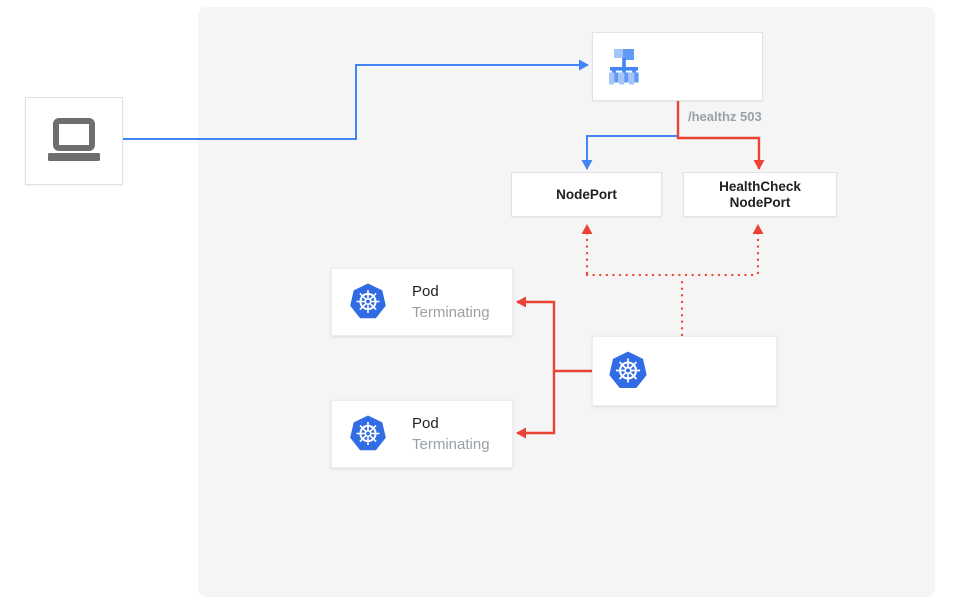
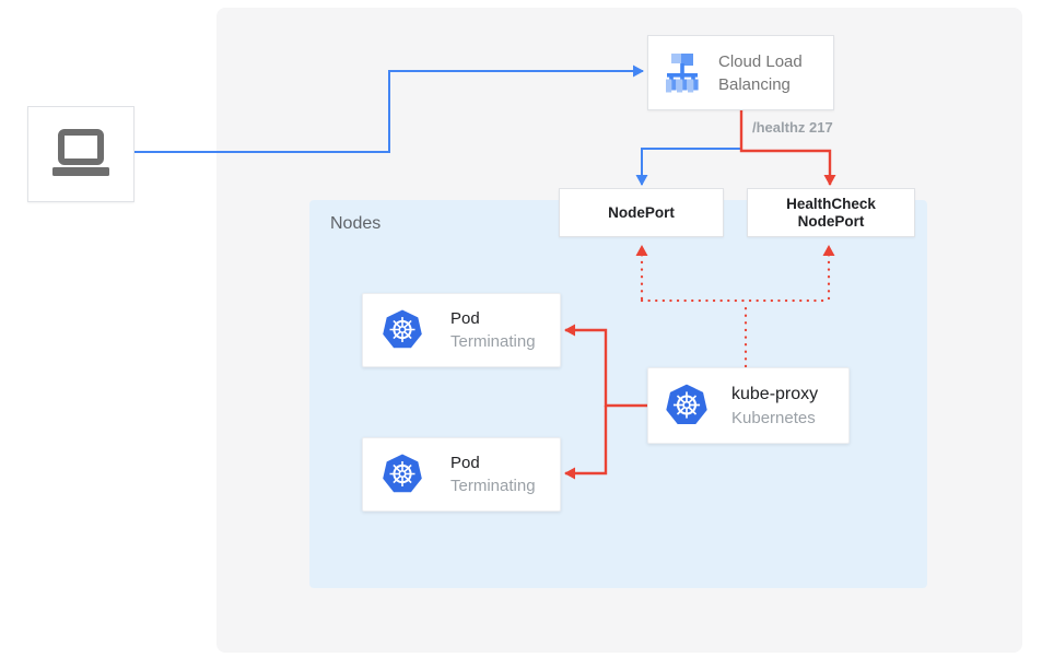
+ Nodes
+ Cloud Load
+ Balancing
- /healthz 503
+ /healthz 217
  NodePort
  HealthCheck
  NodePort
  Pod
  Terminating
  Pod
  Terminating
+ kube-proxy
+ Kubernetes
